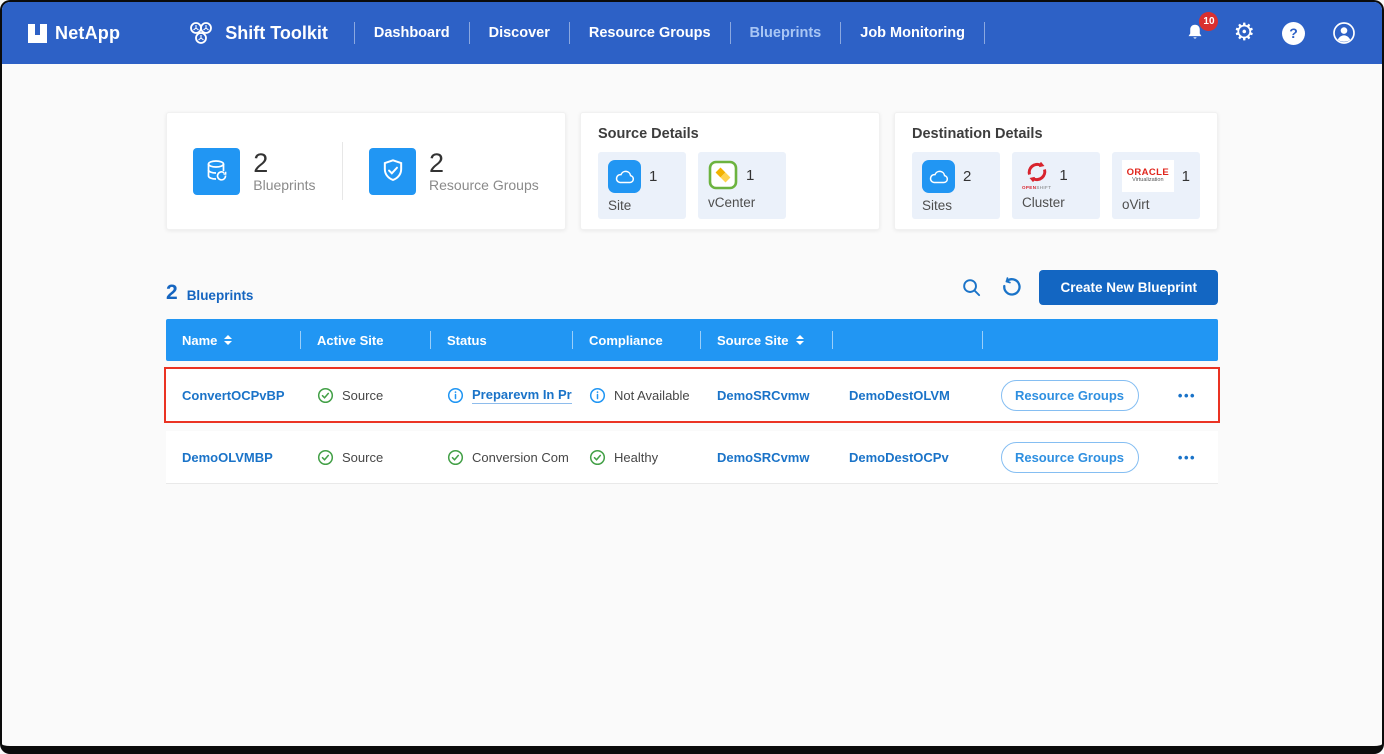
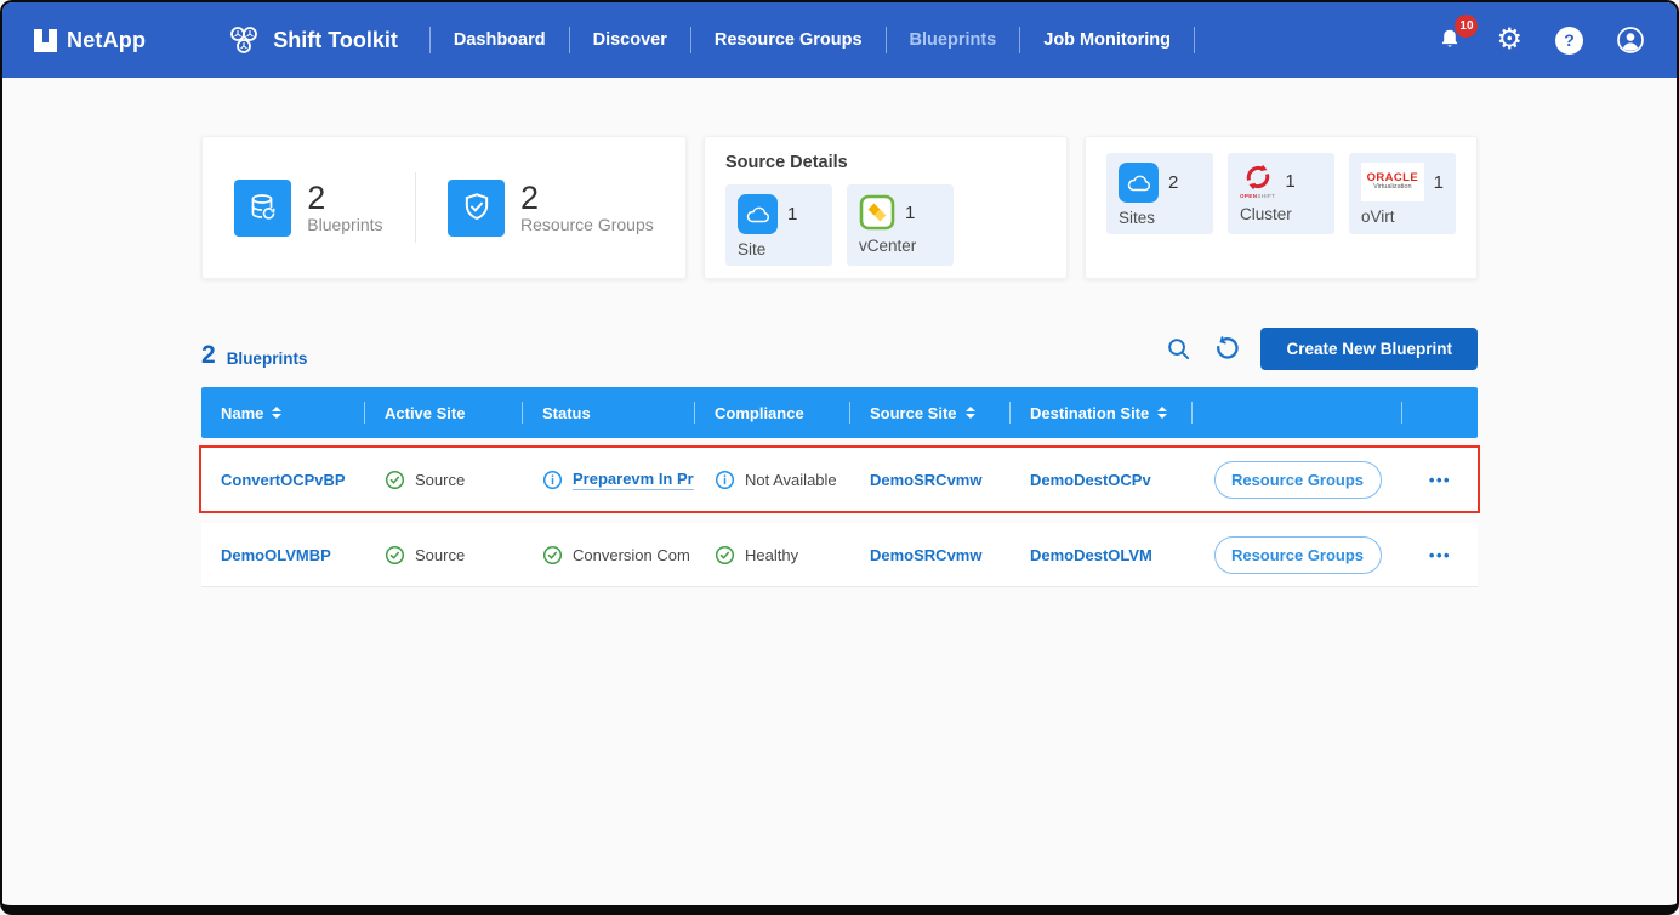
  NetApp
  Shift Toolkit
  Dashboard
  Discover
  Resource Groups
  Blueprints
  Job Monitoring
  10
  ⚙
  ?
  2
  Blueprints
  2
  Resource Groups
  Source Details
  1
  Site
  1
  vCenter
- Destination Details
  2
  Sites
  1
  Cluster
  ORACLE
  1
  oVirt
  2
  Blueprints
  Create New Blueprint
  Name
  Active Site
  Status
  Compliance
  Source Site
+ Destination Site
  ConvertOCPvBP
  Source
  Preparevm In Pr
  Not Available
  DemoSRCvmw
- DemoDestOLVM
+ DemoDestOCPv
  Resource Groups
  •••
  DemoOLVMBP
  Source
  Conversion Com
  Healthy
  DemoSRCvmw
- DemoDestOCPv
+ DemoDestOLVM
  Resource Groups
  •••
